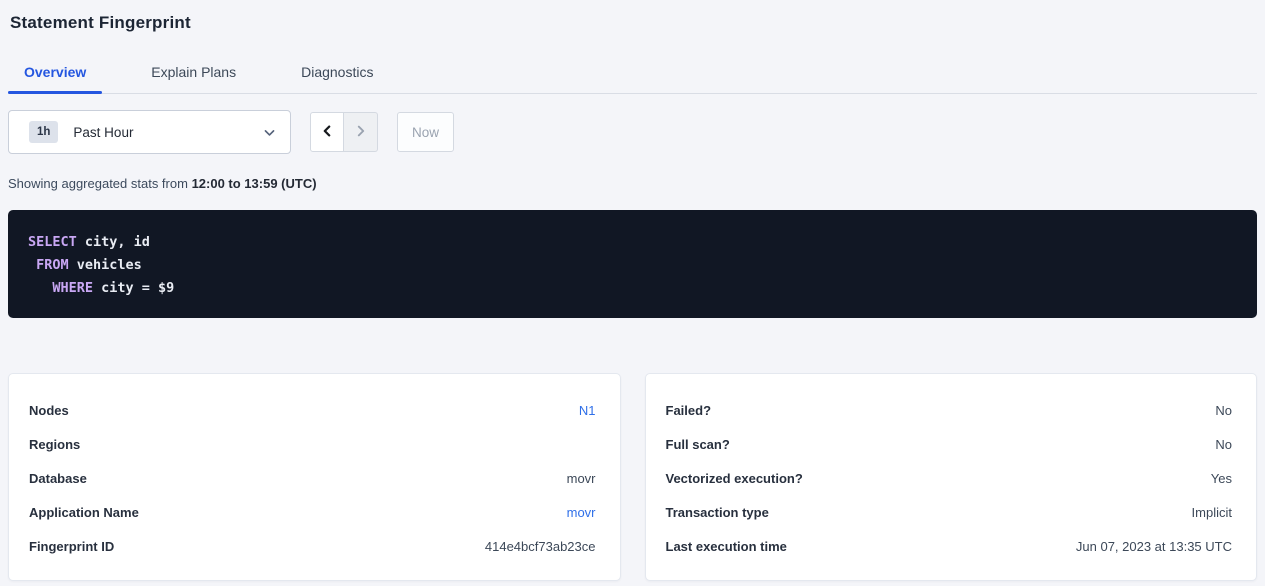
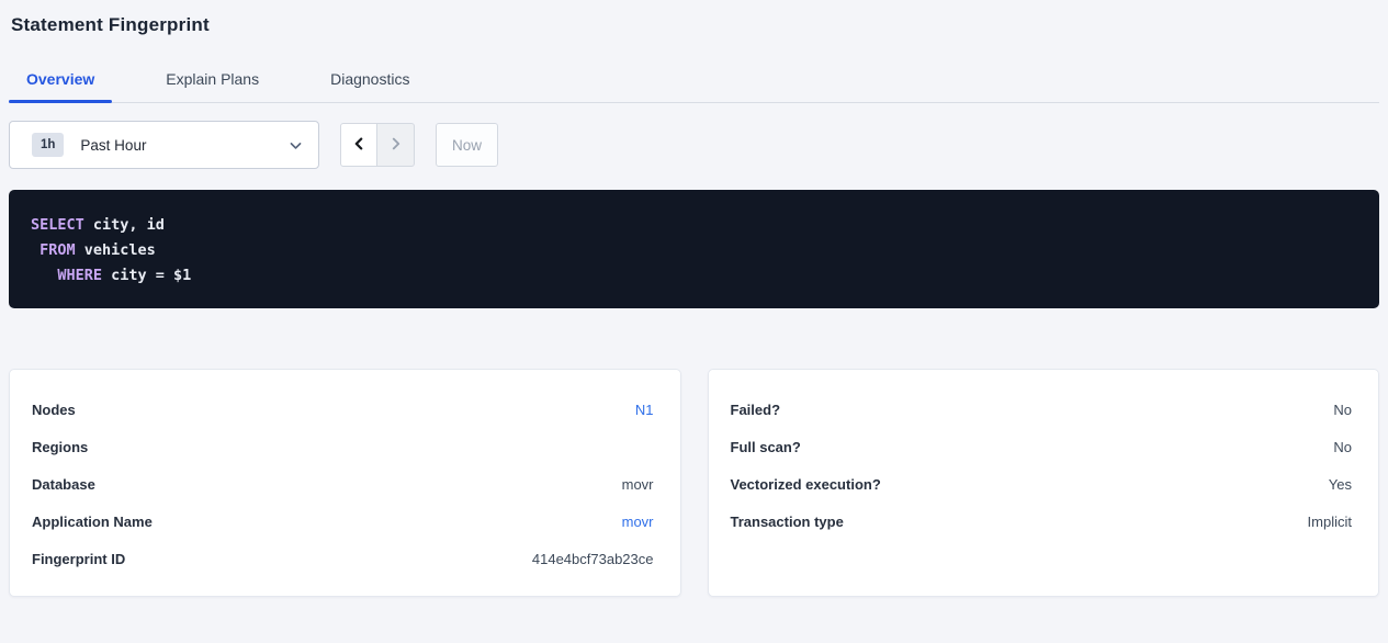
  Statement Fingerprint
  Overview
  Explain Plans
  Diagnostics
  1h
  Past Hour
  Now
- Showing aggregated stats from 12:00 to 13:59 (UTC)
- SELECT city, id FROM vehicles WHERE city = $9
+ SELECT city, id FROM vehicles WHERE city = $1
  Nodes
  N1
  Regions
  Database
  movr
  Application Name
  movr
  Fingerprint ID
  414e4bcf73ab23ce
  Failed?
  No
  Full scan?
  No
  Vectorized execution?
  Yes
  Transaction type
  Implicit
- Last execution time
- Jun 07, 2023 at 13:35 UTC
